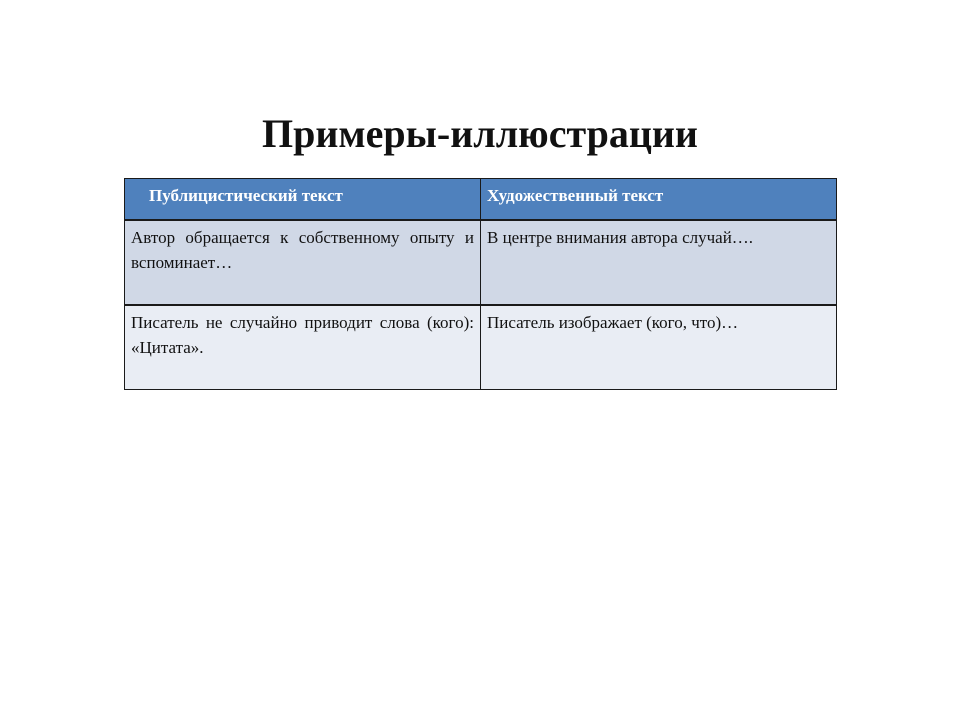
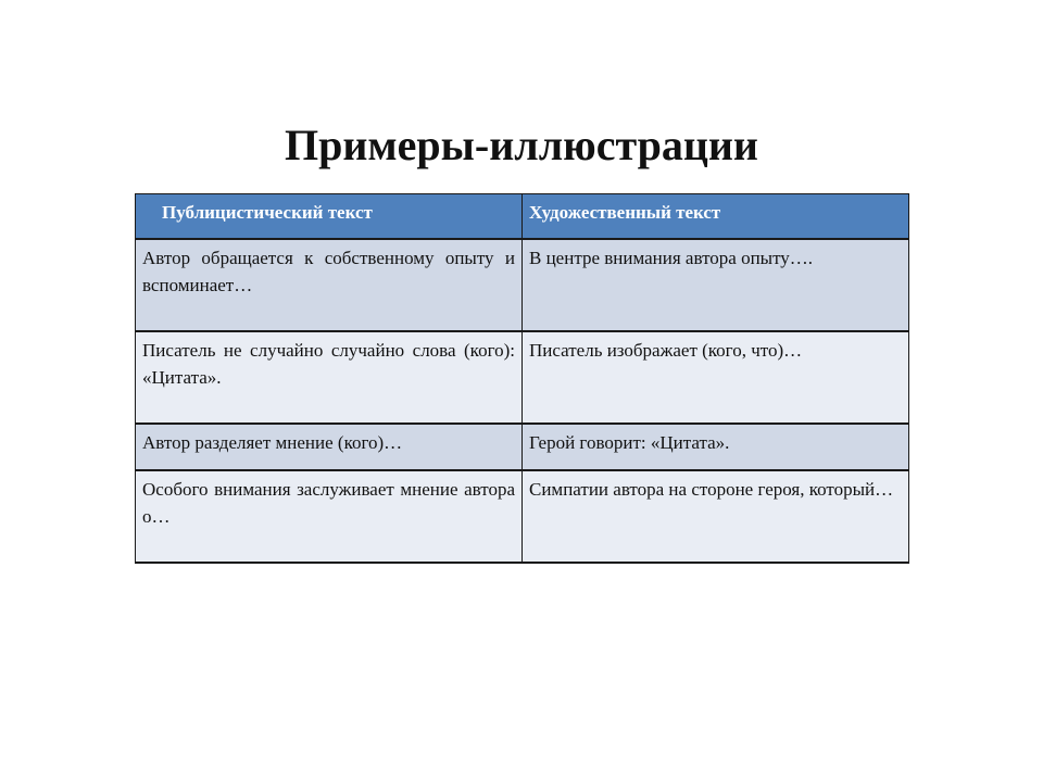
  Примеры-иллюстрации
  Публицистический текст	Художественный текст
- Автор обращается к собственному опыту и вспоминает…	В центре внимания автора случай….
+ Автор обращается к собственному опыту и вспоминает…	В центре внимания автора опыту….
- Писатель не случайно приводит слова (кого): «Цитата».	Писатель изображает (кого, что)…
+ Писатель не случайно случайно слова (кого): «Цитата».	Писатель изображает (кого, что)…
+ Автор разделяет мнение (кого)…	Герой говорит: «Цитата».
+ Особого внимания заслуживает мнение автора о…	Симпатии автора на стороне героя, который…
